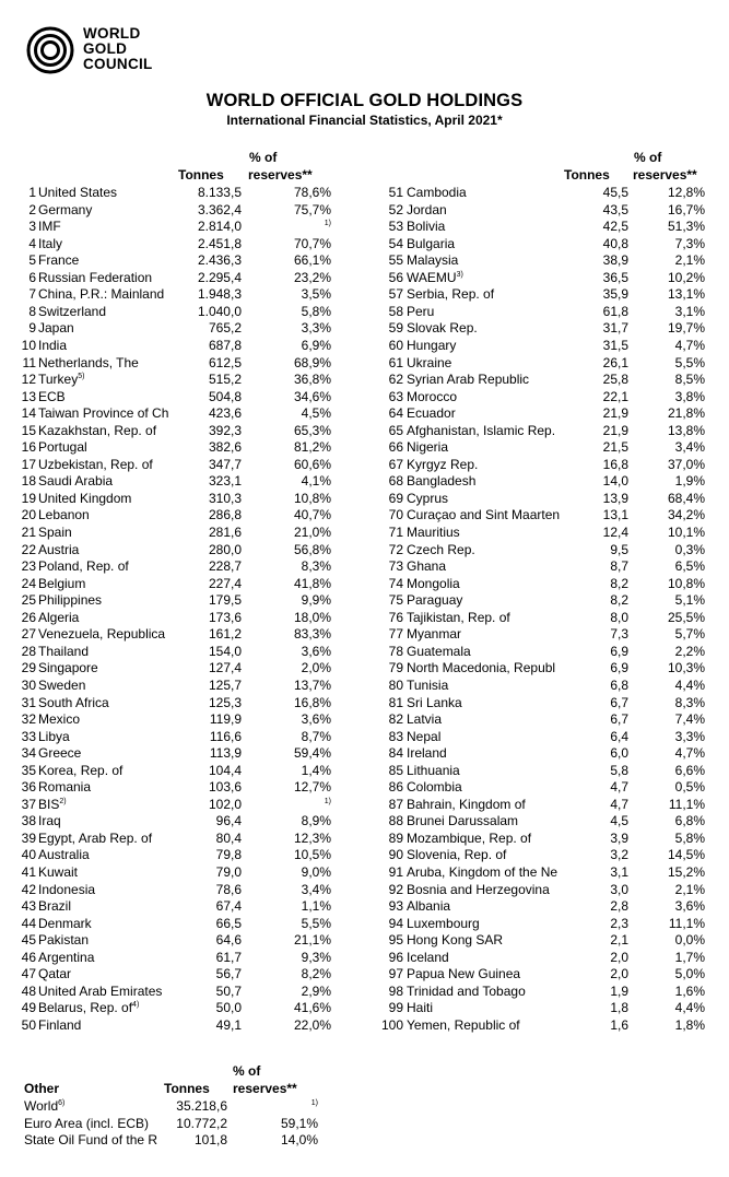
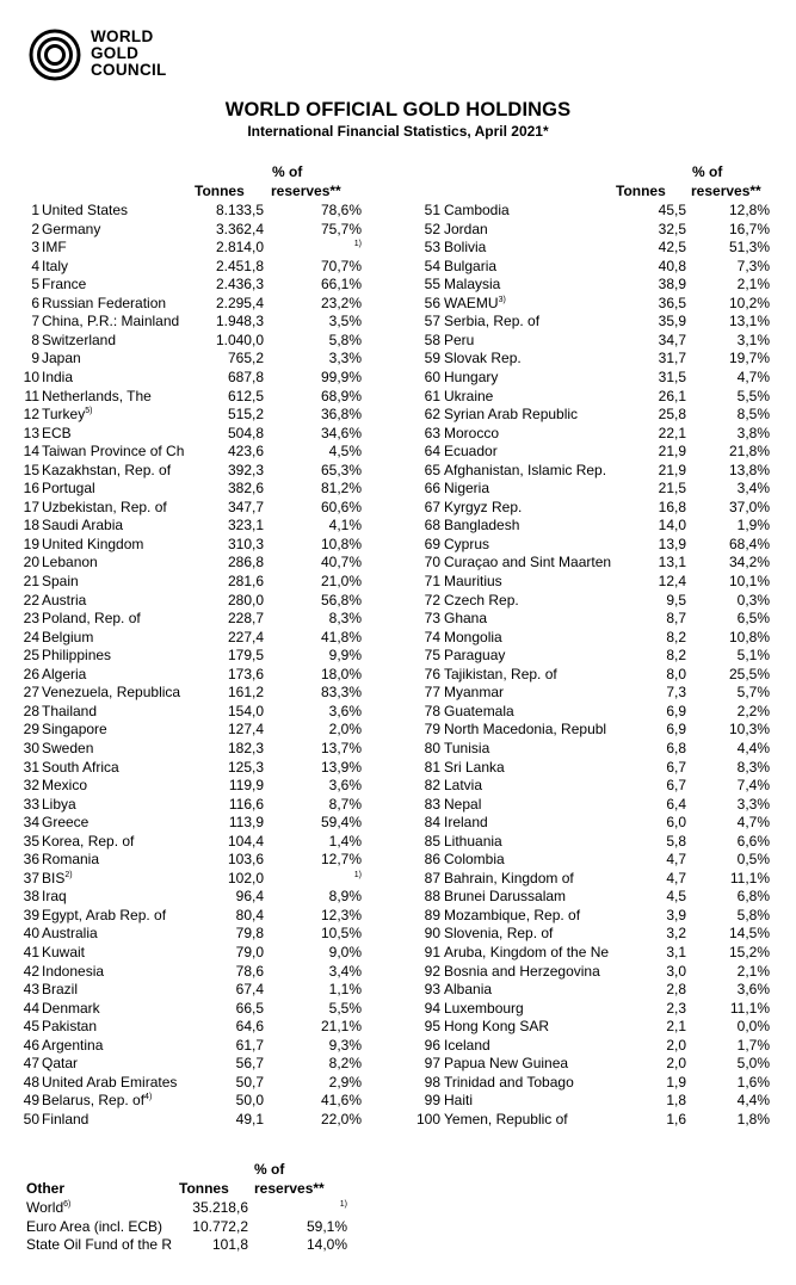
  WORLD
  GOLD
  COUNCIL
  WORLD OFFICIAL GOLD HOLDINGS
  International Financial Statistics, April 2021*
  % of
  Tonnes
  reserves**
  % of
  Tonnes
  reserves**
  1
  United States
  8.133,5
  78,6%
  2
  Germany
  3.362,4
  75,7%
  3
  IMF
  2.814,0
  4
  Italy
  2.451,8
  70,7%
  5
  France
  2.436,3
  66,1%
  6
  Russian Federation
  2.295,4
  23,2%
  7
  China, P.R.: Mainland
  1.948,3
  3,5%
  8
  Switzerland
  1.040,0
  5,8%
  9
  Japan
  765,2
  3,3%
  10
  India
  687,8
- 6,9%
+ 99,9%
  11
  Netherlands, The
  612,5
  68,9%
  12
  Turkey
  515,2
  36,8%
  13
  ECB
  504,8
  34,6%
  14
  Taiwan Province of Ch
  423,6
  4,5%
  15
  Kazakhstan, Rep. of
  392,3
  65,3%
  16
  Portugal
  382,6
  81,2%
  17
  Uzbekistan, Rep. of
  347,7
  60,6%
  18
  Saudi Arabia
  323,1
  4,1%
  19
  United Kingdom
  310,3
  10,8%
  20
  Lebanon
  286,8
  40,7%
  21
  Spain
  281,6
  21,0%
  22
  Austria
  280,0
  56,8%
  23
  Poland, Rep. of
  228,7
  8,3%
  24
  Belgium
  227,4
  41,8%
  25
  Philippines
  179,5
  9,9%
  26
  Algeria
  173,6
  18,0%
  27
  Venezuela, Republica
  161,2
  83,3%
  28
  Thailand
  154,0
  3,6%
  29
  Singapore
  127,4
  2,0%
  30
  Sweden
- 125,7
+ 182,3
  13,7%
  31
  South Africa
  125,3
- 16,8%
+ 13,9%
  32
  Mexico
  119,9
  3,6%
  33
  Libya
  116,6
  8,7%
  34
  Greece
  113,9
  59,4%
  35
  Korea, Rep. of
  104,4
  1,4%
  36
  Romania
  103,6
  12,7%
  37
  102,0
  38
  Iraq
  96,4
  8,9%
  39
  Egypt, Arab Rep. of
  80,4
  12,3%
  40
  Australia
  79,8
  10,5%
  41
  Kuwait
  79,0
  9,0%
  42
  Indonesia
  78,6
  3,4%
  43
  Brazil
  67,4
  1,1%
  44
  Denmark
  66,5
  5,5%
  45
  Pakistan
  64,6
  21,1%
  46
  Argentina
  61,7
  9,3%
  47
  Qatar
  56,7
  8,2%
  48
  United Arab Emirates
  50,7
  2,9%
  49
  Belarus, Rep. of
  50,0
  41,6%
  50
  Finland
  49,1
  22,0%
  51
  Cambodia
  45,5
  12,8%
  52
  Jordan
- 43,5
+ 32,5
  16,7%
  53
  Bolivia
  42,5
  51,3%
  54
  Bulgaria
  40,8
  7,3%
  55
  Malaysia
  38,9
  2,1%
  56
  WAEMU
  36,5
  10,2%
  57
  Serbia, Rep. of
  35,9
  13,1%
  58
  Peru
- 61,8
+ 34,7
  3,1%
  59
  Slovak Rep.
  31,7
  19,7%
  60
  Hungary
  31,5
  4,7%
  61
  Ukraine
  26,1
  5,5%
  62
  Syrian Arab Republic
  25,8
  8,5%
  63
  Morocco
  22,1
  3,8%
  64
  Ecuador
  21,9
  21,8%
  65
  Afghanistan, Islamic Rep.
  21,9
  13,8%
  66
  Nigeria
  21,5
  3,4%
  67
  Kyrgyz Rep.
  16,8
  37,0%
  68
  Bangladesh
  14,0
  1,9%
  69
  Cyprus
  13,9
  68,4%
  70
  Curaçao and Sint Maarten
  13,1
  34,2%
  71
  Mauritius
  12,4
  10,1%
  72
  Czech Rep.
  9,5
  0,3%
  73
  Ghana
  8,7
  6,5%
  74
  Mongolia
  8,2
  10,8%
  75
  Paraguay
  8,2
  5,1%
  76
  Tajikistan, Rep. of
  8,0
  25,5%
  77
  Myanmar
  7,3
  5,7%
  78
  Guatemala
  6,9
  2,2%
  79
  North Macedonia, Republ
  6,9
  10,3%
  80
  Tunisia
  6,8
  4,4%
  81
  Sri Lanka
  6,7
  8,3%
  82
  Latvia
  6,7
  7,4%
  83
  Nepal
  6,4
  3,3%
  84
  Ireland
  6,0
  4,7%
  85
  Lithuania
  5,8
  6,6%
  86
  Colombia
  4,7
  0,5%
  87
  Bahrain, Kingdom of
  4,7
  11,1%
  88
  Brunei Darussalam
  4,5
  6,8%
  89
  Mozambique, Rep. of
  3,9
  5,8%
  90
  Slovenia, Rep. of
  3,2
  14,5%
  91
  Aruba, Kingdom of the Ne
  3,1
  15,2%
  92
  Bosnia and Herzegovina
  3,0
  2,1%
  93
  Albania
  2,8
  3,6%
  94
  Luxembourg
  2,3
  11,1%
  95
  Hong Kong SAR
  2,1
  0,0%
  96
  Iceland
  2,0
  1,7%
  97
  Papua New Guinea
  2,0
  5,0%
  98
  Trinidad and Tobago
  1,9
  1,6%
  99
  Haiti
  1,8
  4,4%
  100
  Yemen, Republic of
  1,6
  1,8%
  % of
  Other
  Tonnes
  reserves**
  World
  35.218,6
  Euro Area (incl. ECB)
  10.772,2
  59,1%
  State Oil Fund of the R
  101,8
  14,0%
